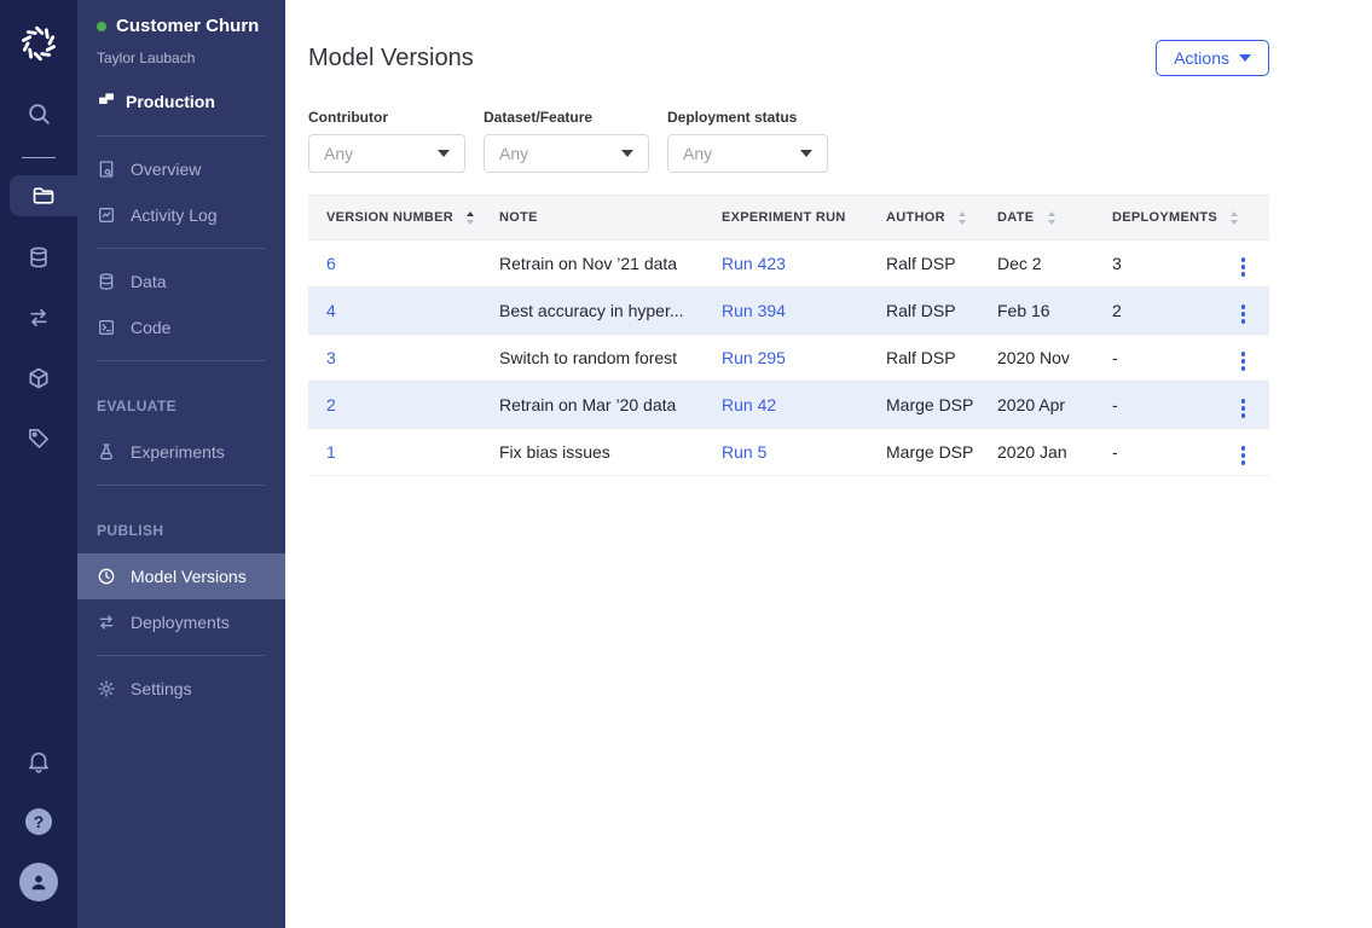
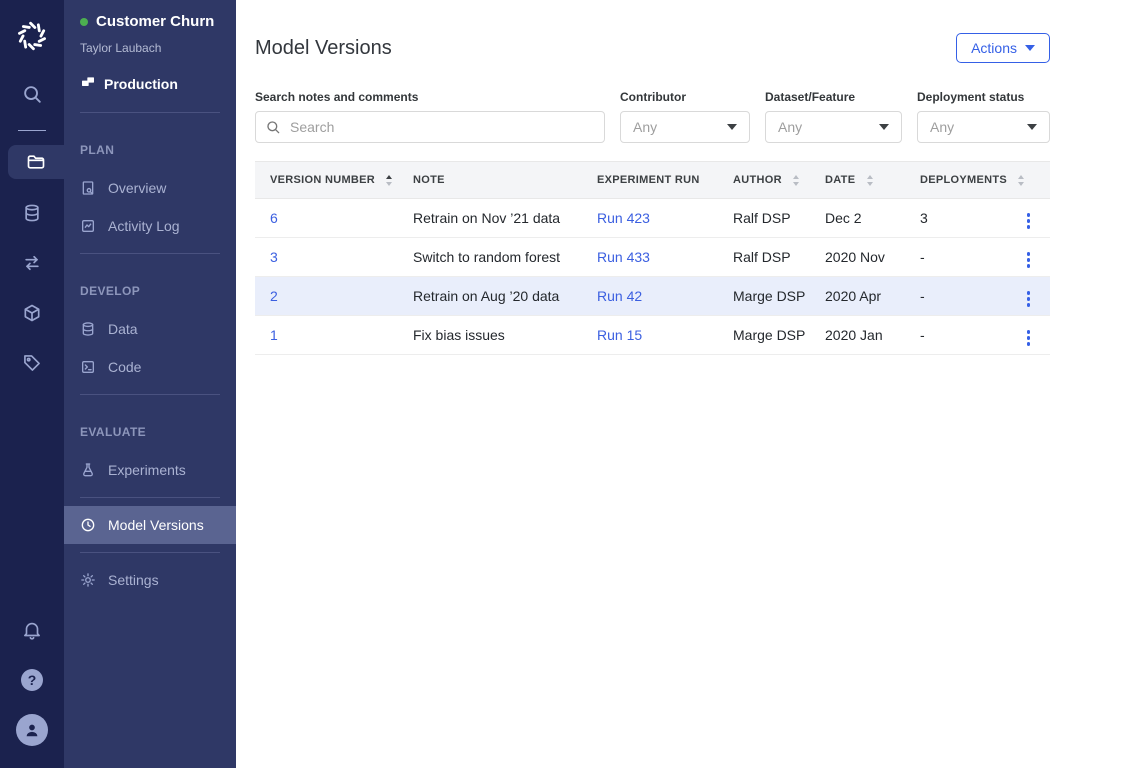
  ?
  Customer Churn
  Taylor Laubach
  Production
+ PLAN
  Overview
  Activity Log
+ DEVELOP
  Data
  Code
  EVALUATE
  Experiments
- PUBLISH
  Model Versions
- Deployments
  Settings
  Model Versions
  Actions
+ Search notes and comments
+ Search
  Contributor
  Any
  Dataset/Feature
  Any
  Deployment status
  Any
  VERSION NUMBER	NOTE	EXPERIMENT RUN	AUTHOR	DATE	DEPLOYMENTS
  6	Retrain on Nov ’21 data	Run 423	Ralf DSP	Dec 2	3
- 4	Best accuracy in hyper...	Run 394	Ralf DSP	Feb 16	2
- 3	Switch to random forest	Run 295	Ralf DSP	2020 Nov	-
+ 3	Switch to random forest	Run 433	Ralf DSP	2020 Nov	-
- 2	Retrain on Mar ’20 data	Run 42	Marge DSP	2020 Apr	-
+ 2	Retrain on Aug ’20 data	Run 42	Marge DSP	2020 Apr	-
- 1	Fix bias issues	Run 5	Marge DSP	2020 Jan	-
+ 1	Fix bias issues	Run 15	Marge DSP	2020 Jan	-
